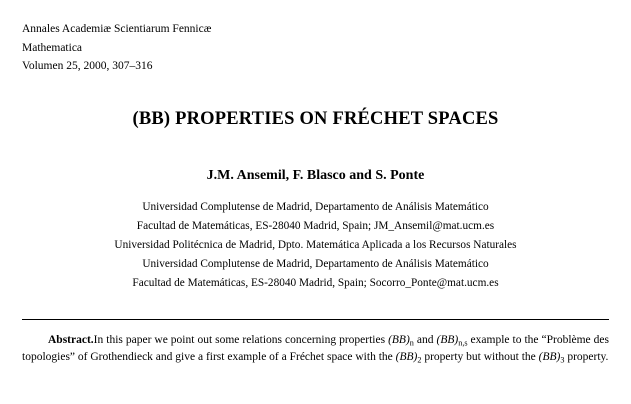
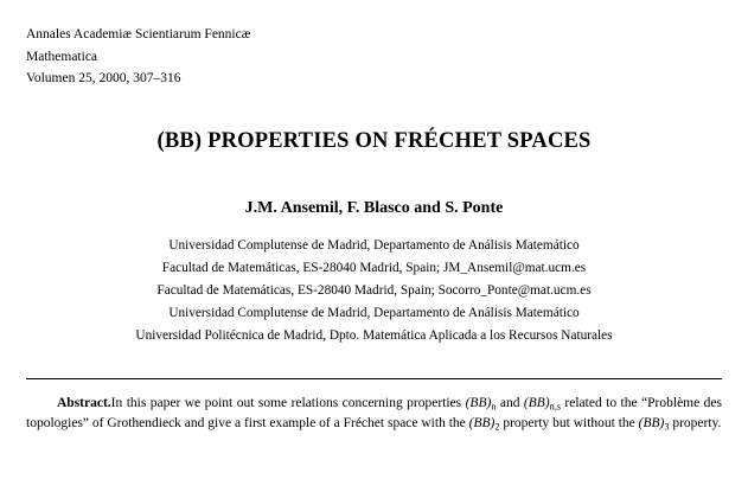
  Annales Academiæ Scientiarum Fennicæ
  Mathematica
  Volumen 25, 2000, 307–316
  (BB) PROPERTIES ON FRÉCHET SPACES
  J.M. Ansemil, F. Blasco and S. Ponte
  Universidad Complutense de Madrid, Departamento de Análisis Matemático
  Facultad de Matemáticas, ES-28040 Madrid, Spain; JM_Ansemil@mat.ucm.es
- Universidad Politécnica de Madrid, Dpto. Matemática Aplicada a los Recursos Naturales
+ Facultad de Matemáticas, ES-28040 Madrid, Spain; Socorro_Ponte@mat.ucm.es
  Universidad Complutense de Madrid, Departamento de Análisis Matemático
- Facultad de Matemáticas, ES-28040 Madrid, Spain; Socorro_Ponte@mat.ucm.es
+ Universidad Politécnica de Madrid, Dpto. Matemática Aplicada a los Recursos Naturales
- Abstract.In this paper we point out some relations concerning properties (BB)n and (BB)n,s example to the “Problème des topologies” of Grothendieck and give a first example of a Fréchet space with the (BB)2 property but without the (BB)3 property.
+ Abstract.In this paper we point out some relations concerning properties (BB)n and (BB)n,s related to the “Problème des topologies” of Grothendieck and give a first example of a Fréchet space with the (BB)2 property but without the (BB)3 property.
